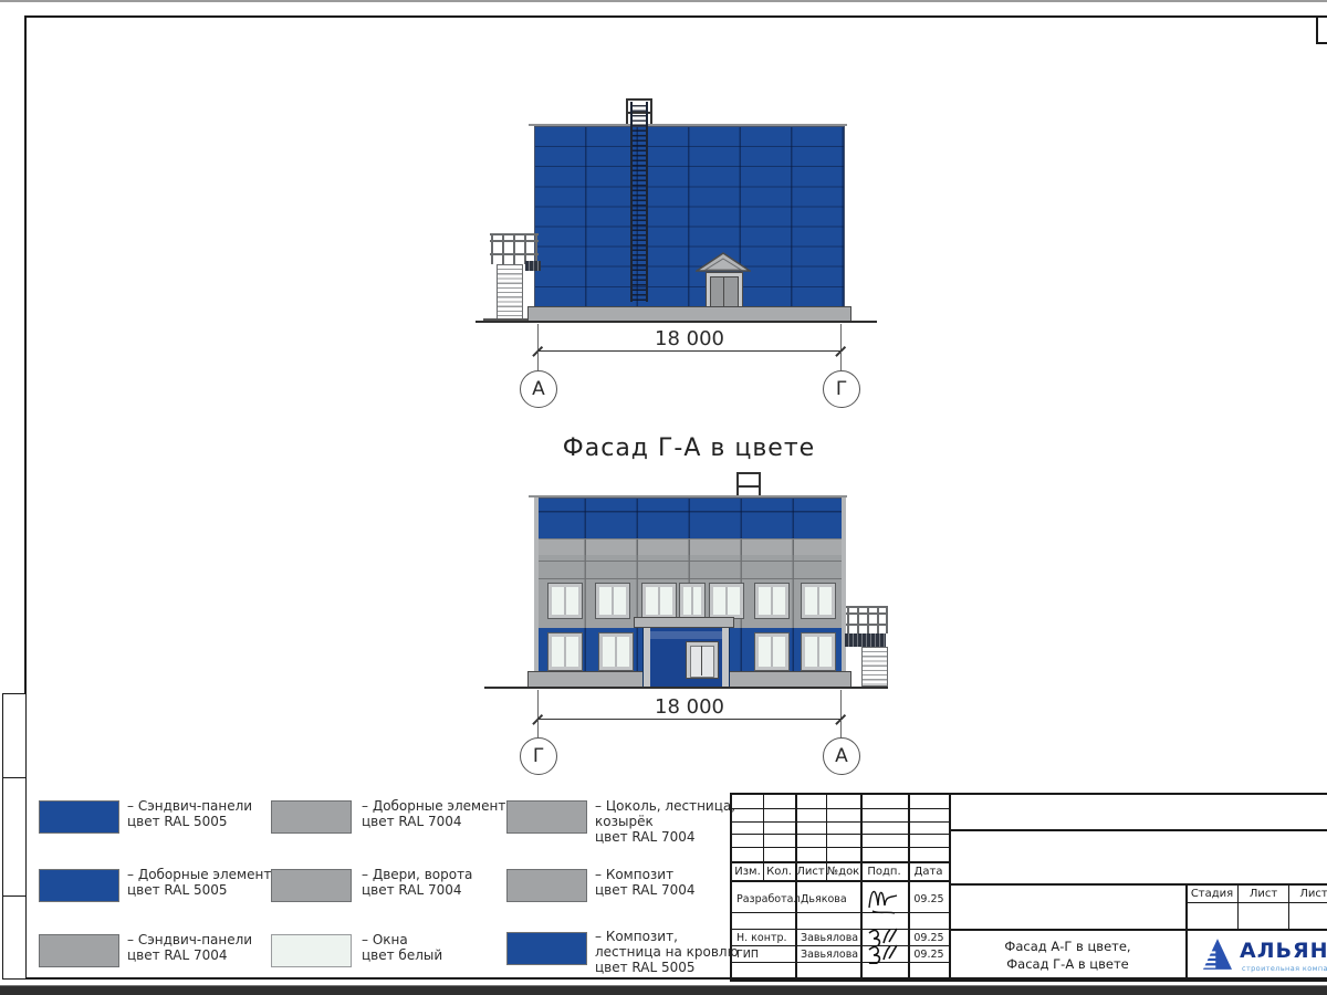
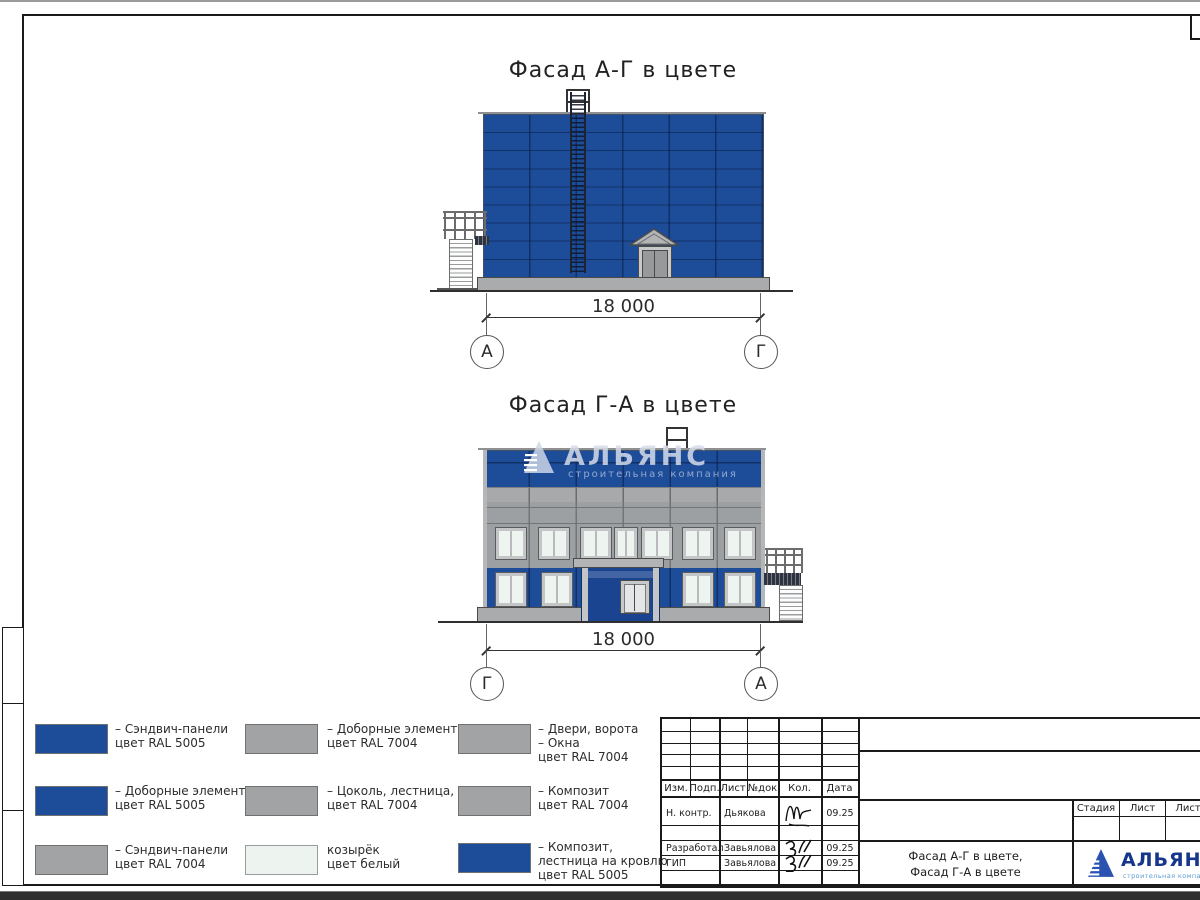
+ Фасад А-Г в цвете
  18 000
  А
  Г
  Фасад Г-А в цвете
+ АЛЬЯНС
+ строительная компания
  18 000
  Г
  А
  – Сэндвич-панели
  цвет RAL 5005
  – Доборные элемент
  цвет RAL 5005
  – Сэндвич-панели
  цвет RAL 7004
  – Доборные элемент
  цвет RAL 7004
- – Двери, ворота
+ – Цоколь, лестница,
  цвет RAL 7004
- – Окна
+ козырёк
  цвет белый
- – Цоколь, лестница,
+ – Двери, ворота
- козырёк
+ – Окна
  цвет RAL 7004
  – Композит
  цвет RAL 7004
  – Композит,
  лестница на кровлю
  цвет RAL 5005
  Изм.
- Кол.
+ Подп.
  Лист
  №док
- Подп.
+ Кол.
  Дата
- Разработал
+ Н. контр.
  Дьякова
  09.25
- Н. контр.
+ Разработал
  Завьялова
  09.25
  ГИП
  Завьялова
  09.25
  Стадия
  Лист
  Фасад А-Г в цвете,
  Фасад Г-А в цвете
  АЛЬЯН
  строительная компа
